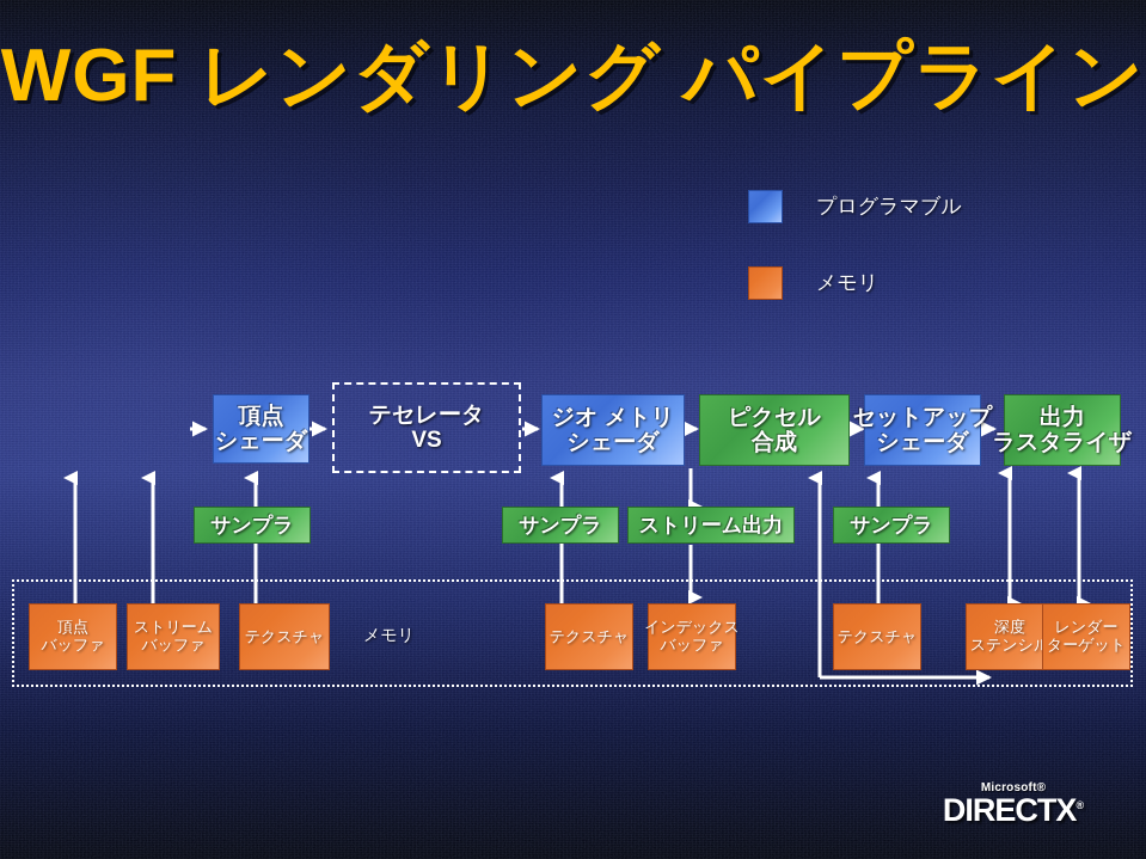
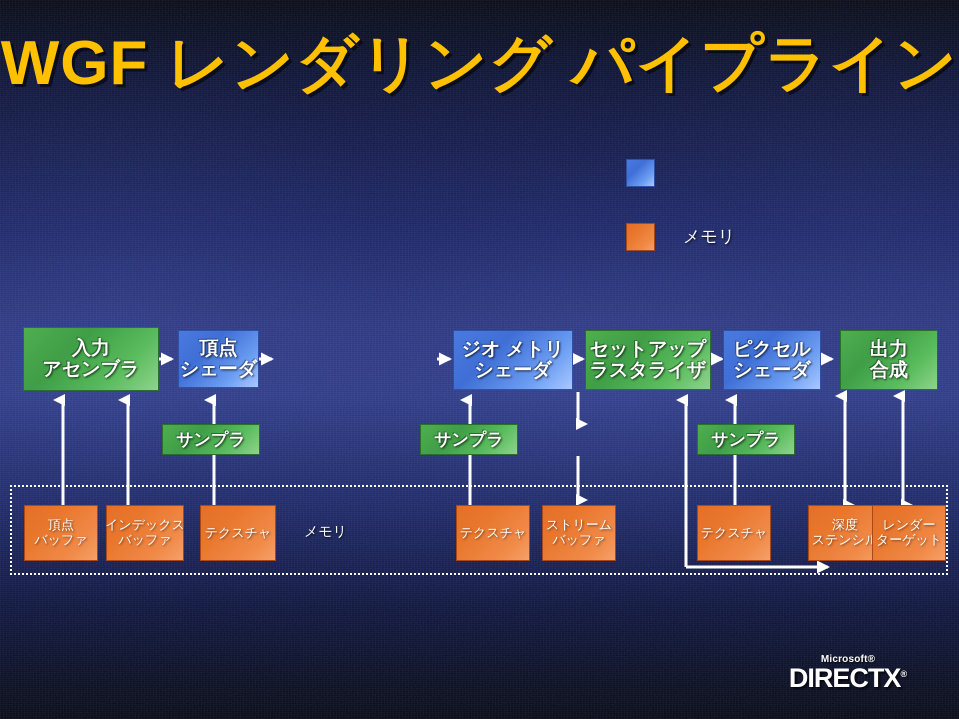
  WGF レンダリング パイプライン
- プログラマブル
  メモリ
  メモリ
+ 入力
+ アセンブラ
  頂点
  シェーダ
- テセレータ
- VS
  ジオ メトリ
  シェーダ
- ピクセル
+ セットアップ
- 合成
+ ラスタライザ
- セットアップ
+ ピクセル
  シェーダ
  出力
- ラスタライザ
+ 合成
  サンプラ
  サンプラ
- ストリーム出力
  サンプラ
  頂点
  バッファ
- ストリーム
+ インデックス
  バッファ
  テクスチャ
  テクスチャ
- インデックス
+ ストリーム
  バッファ
  テクスチャ
  深度
  ステンシ
  レンダー
  ターゲット
  Microsoft®
  DIRECTX®
